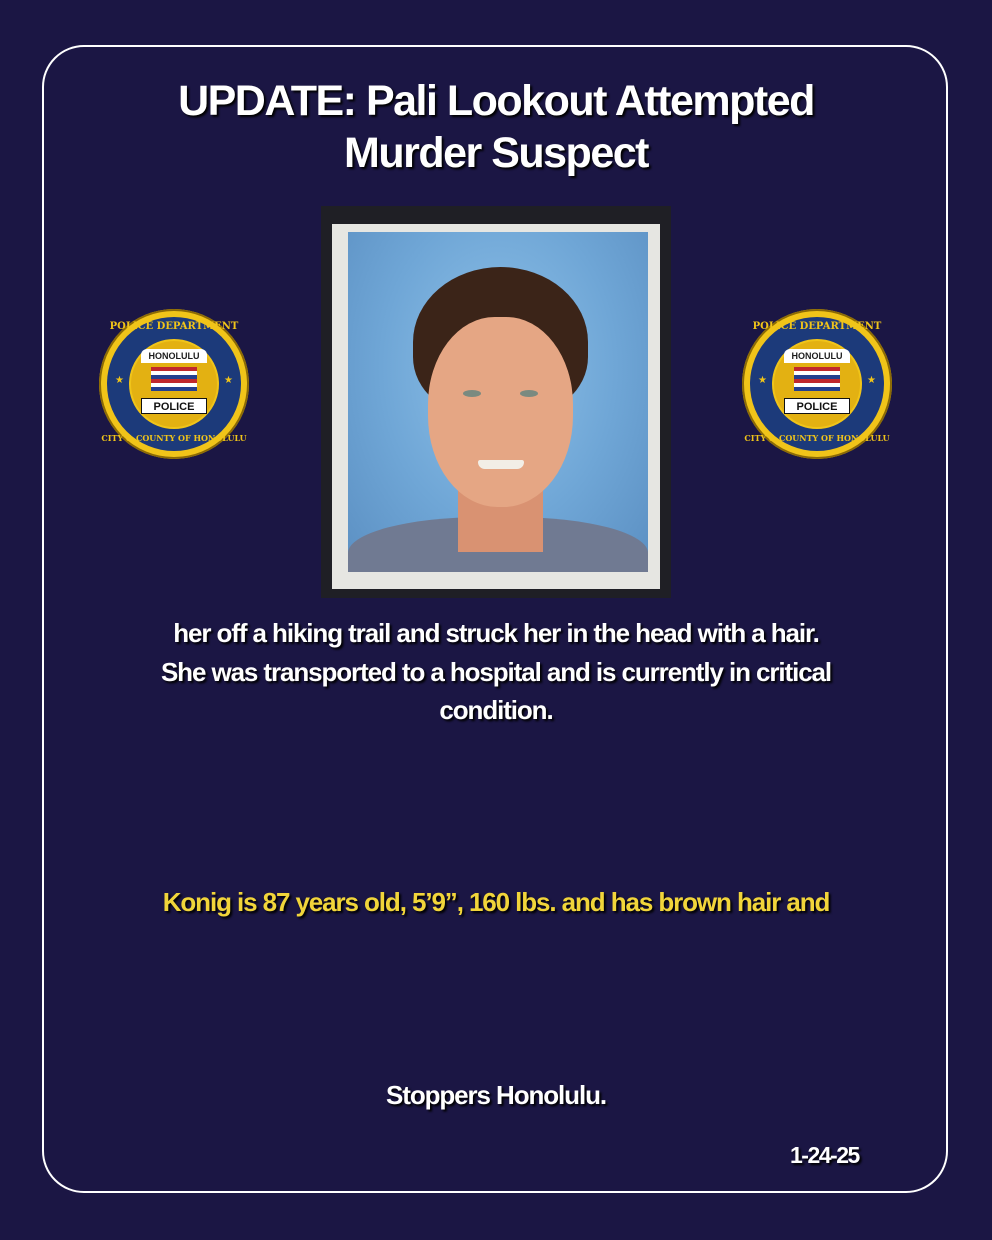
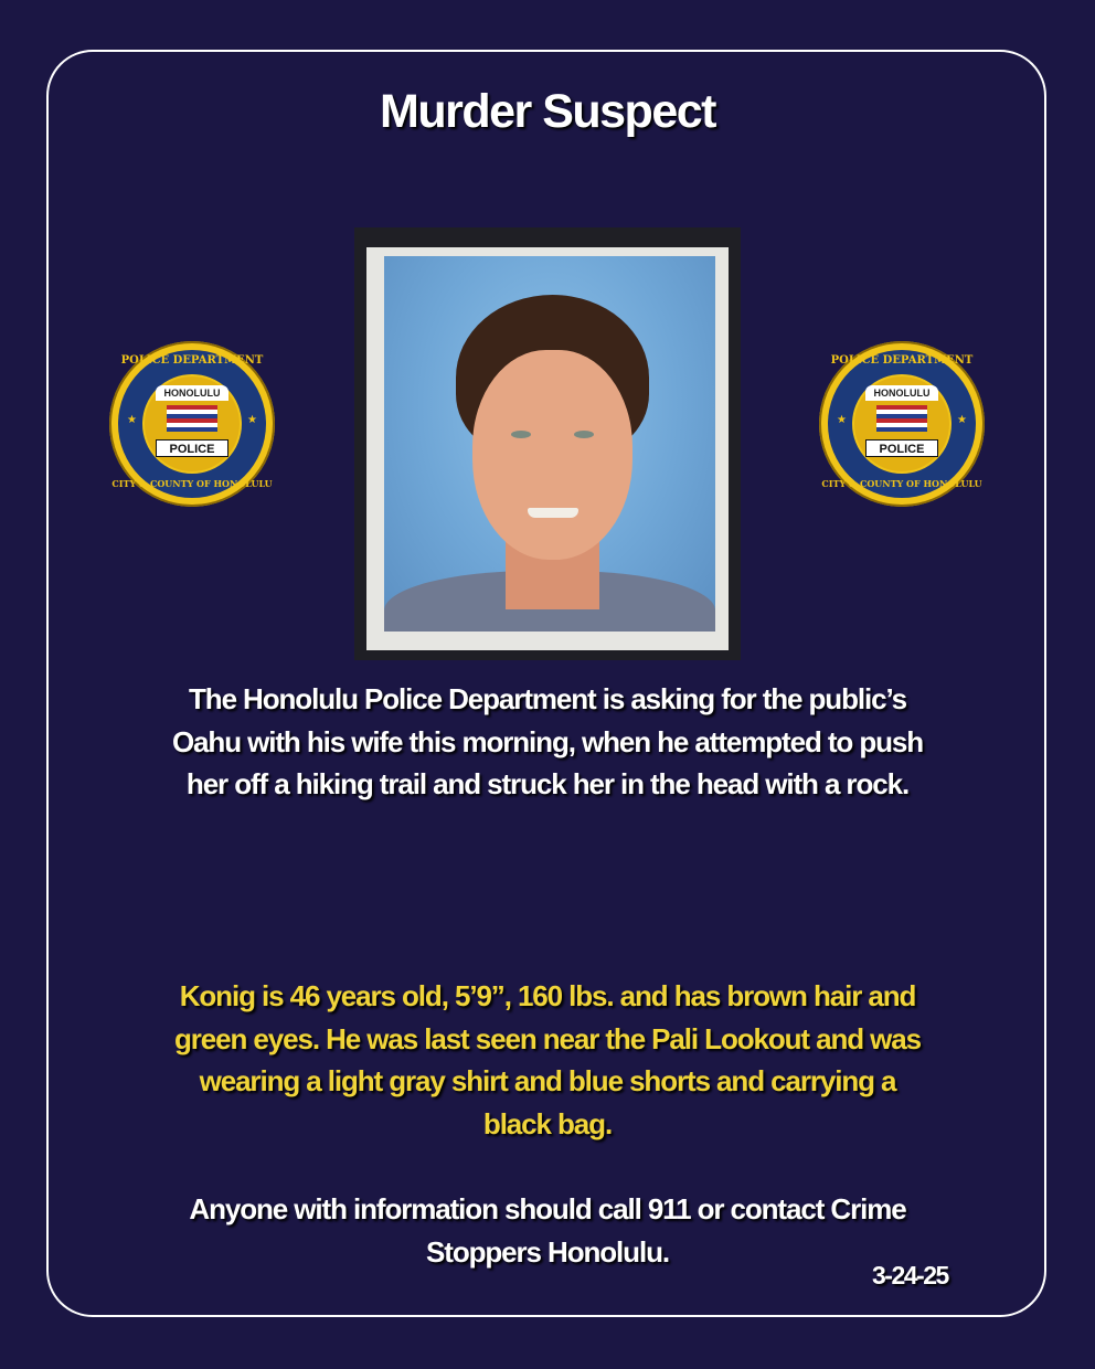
- UPDATE: Pali Lookout Attempted
  Murder Suspect
  POLICE DEPARTMENT
  ★
  ★
  HONOLULU
  POLICE
  CITY & COUNTY OF HONOLULU
  POLICE DEPARTMENT
  ★
  ★
  HONOLULU
  POLICE
  CITY & COUNTY OF HONOLULU
+ The Honolulu Police Department is asking for the public’s
+ Oahu with his wife this morning, when he attempted to push
- her off a hiking trail and struck her in the head with a hair.
+ her off a hiking trail and struck her in the head with a rock.
- She was transported to a hospital and is currently in critical
- condition.
- Konig is 87 years old, 5’9”, 160 lbs. and has brown hair and
+ Konig is 46 years old, 5’9”, 160 lbs. and has brown hair and
+ green eyes. He was last seen near the Pali Lookout and was
+ wearing a light gray shirt and blue shorts and carrying a
+ black bag.
+ Anyone with information should call 911 or contact Crime
  Stoppers Honolulu.
- 1-24-25
+ 3-24-25
